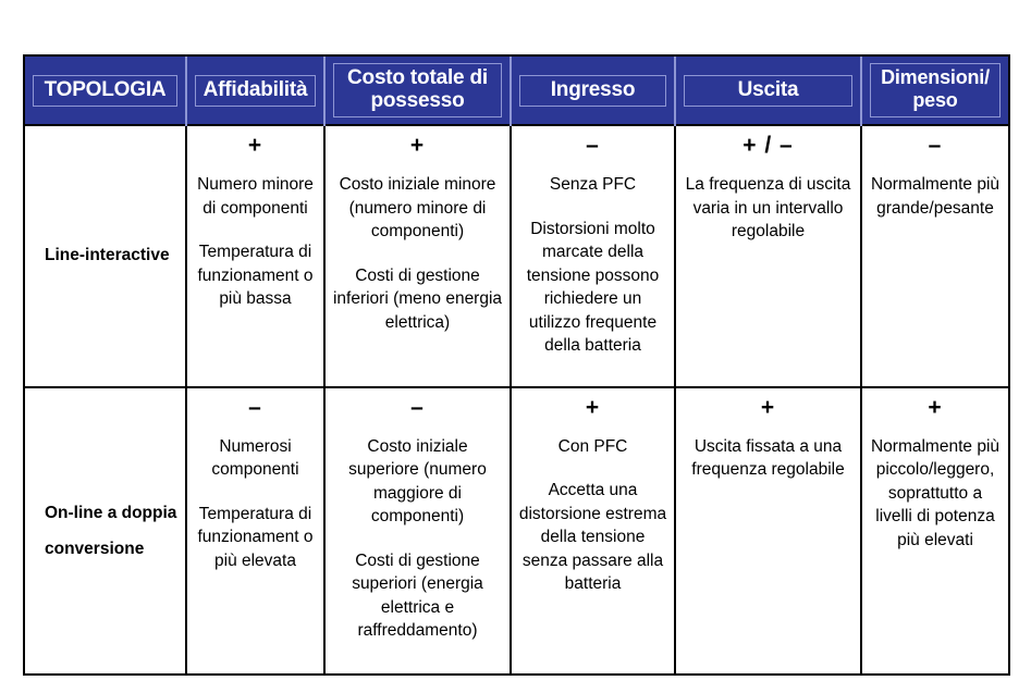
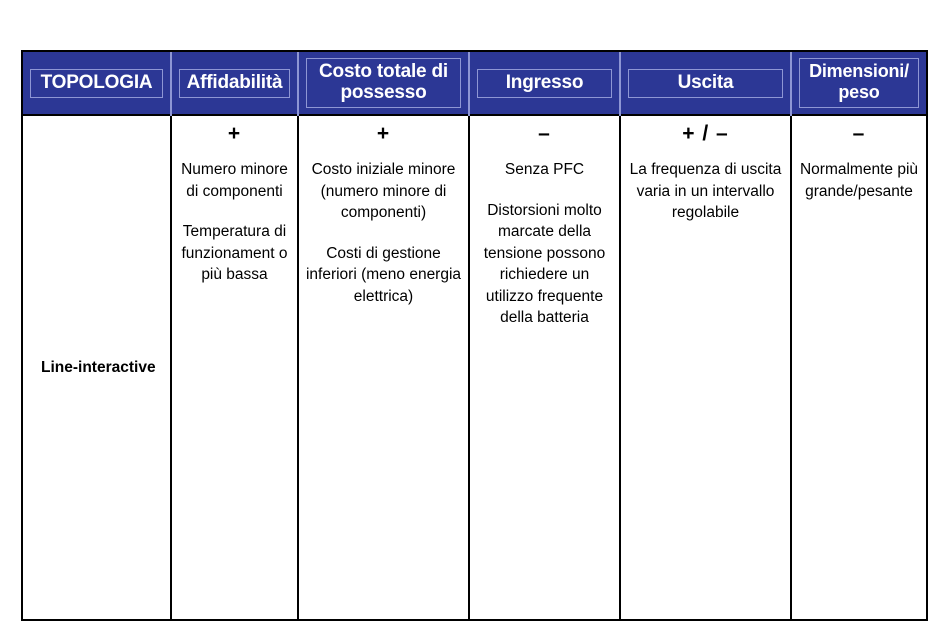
  TOPOLOGIA	Affidabilità	Costo totale di possesso	Ingresso	Uscita	Dimensioni/ peso
  Line-interactive	+ Numero minore di componenti Temperatura di funzionament o più bassa	+ Costo iniziale minore (numero minore di componenti) Costi di gestione inferiori (meno energia elettrica)	– Senza PFC Distorsioni molto marcate della tensione possono richiedere un utilizzo frequente della batteria	+ / – La frequenza di uscita varia in un intervallo regolabile	– Normalmente più grande/pesante
- On-line a doppia conversione	– Numerosi componenti Temperatura di funzionament o più elevata	– Costo iniziale superiore (numero maggiore di componenti) Costi di gestione superiori (energia elettrica e raffreddamento)	+ Con PFC Accetta una distorsione estrema della tensione senza passare alla batteria	+ Uscita fissata a una frequenza regolabile	+ Normalmente più piccolo/leggero, soprattutto a livelli di potenza più elevati
